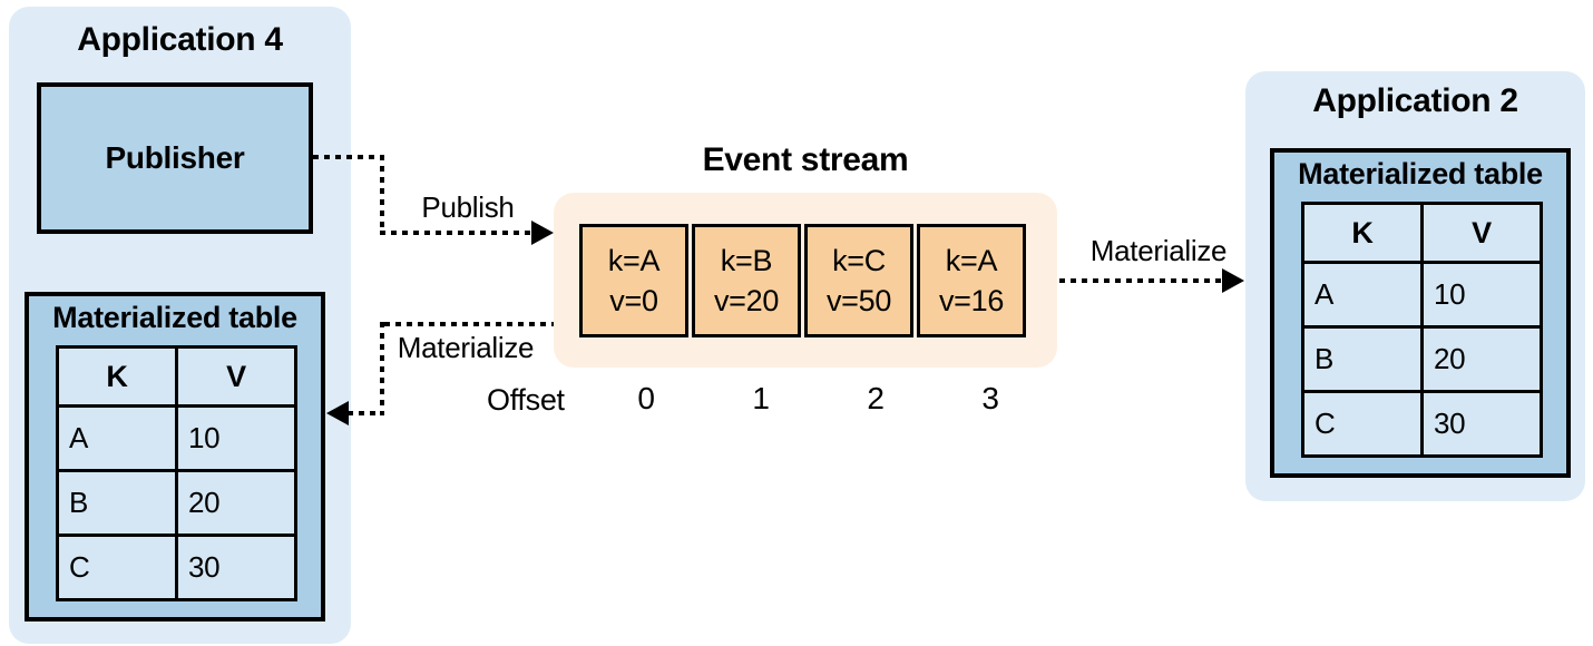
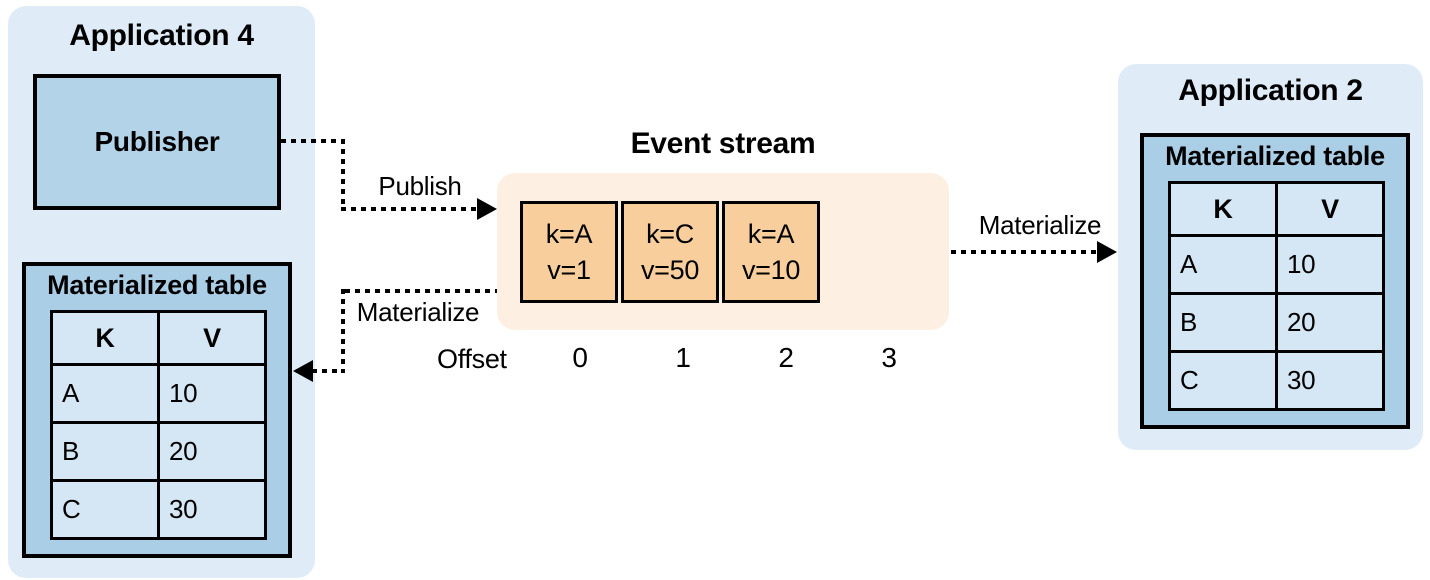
  Application 4
  Publisher
  Materialized table
  K	V
  A	10
  B	20
  C	30
  Publish
  Materialize
  Event stream
  k=A
- v=0
+ v=1
- k=B
- v=20
  k=C
  v=50
  k=A
- v=16
+ v=10
  Offset
  0
  1
  2
  3
  Materialize
  Application 2
  Materialized table
  K	V
  A	10
  B	20
  C	30
